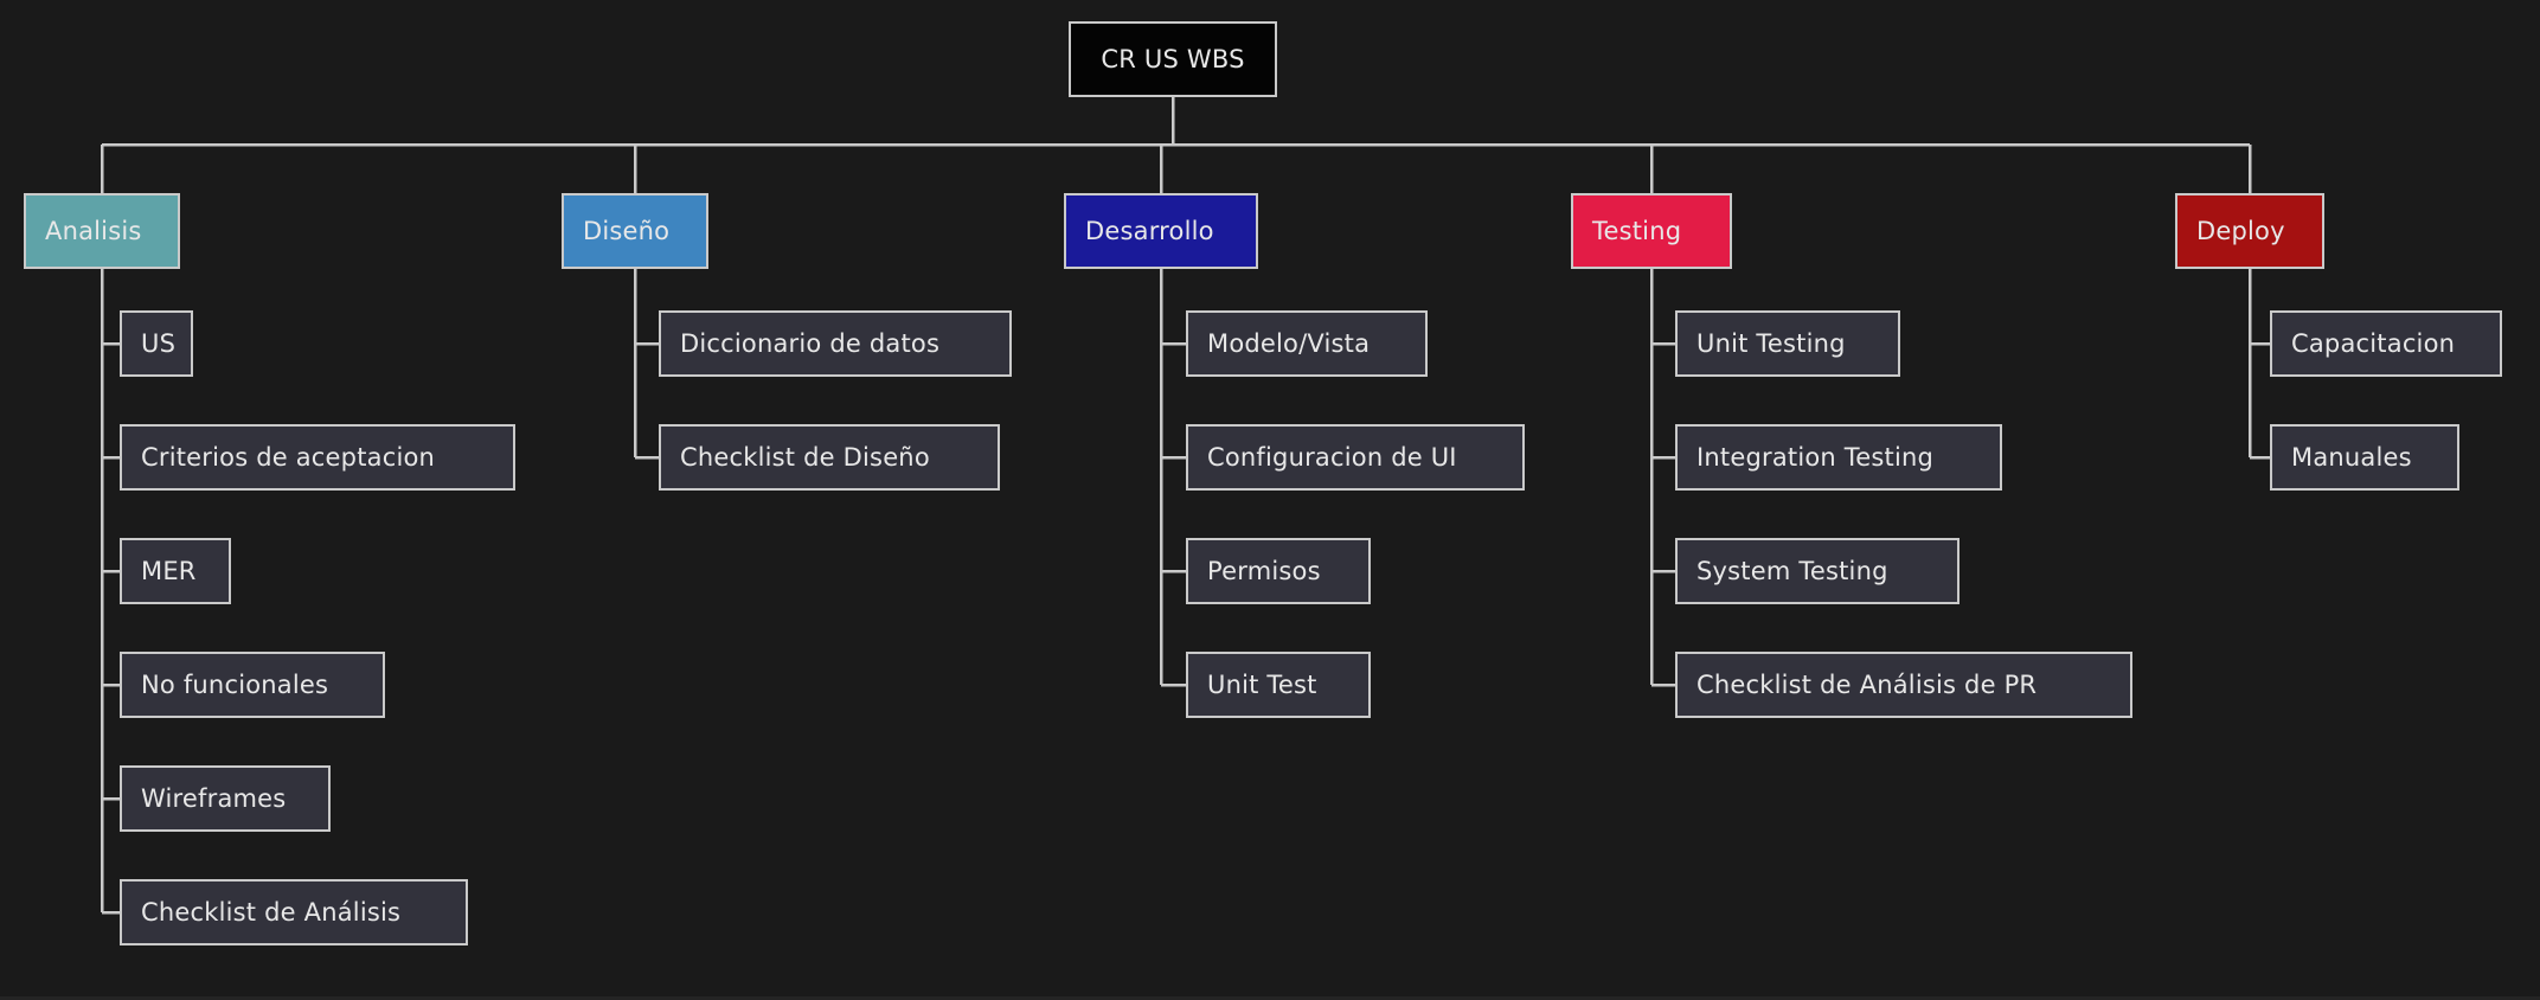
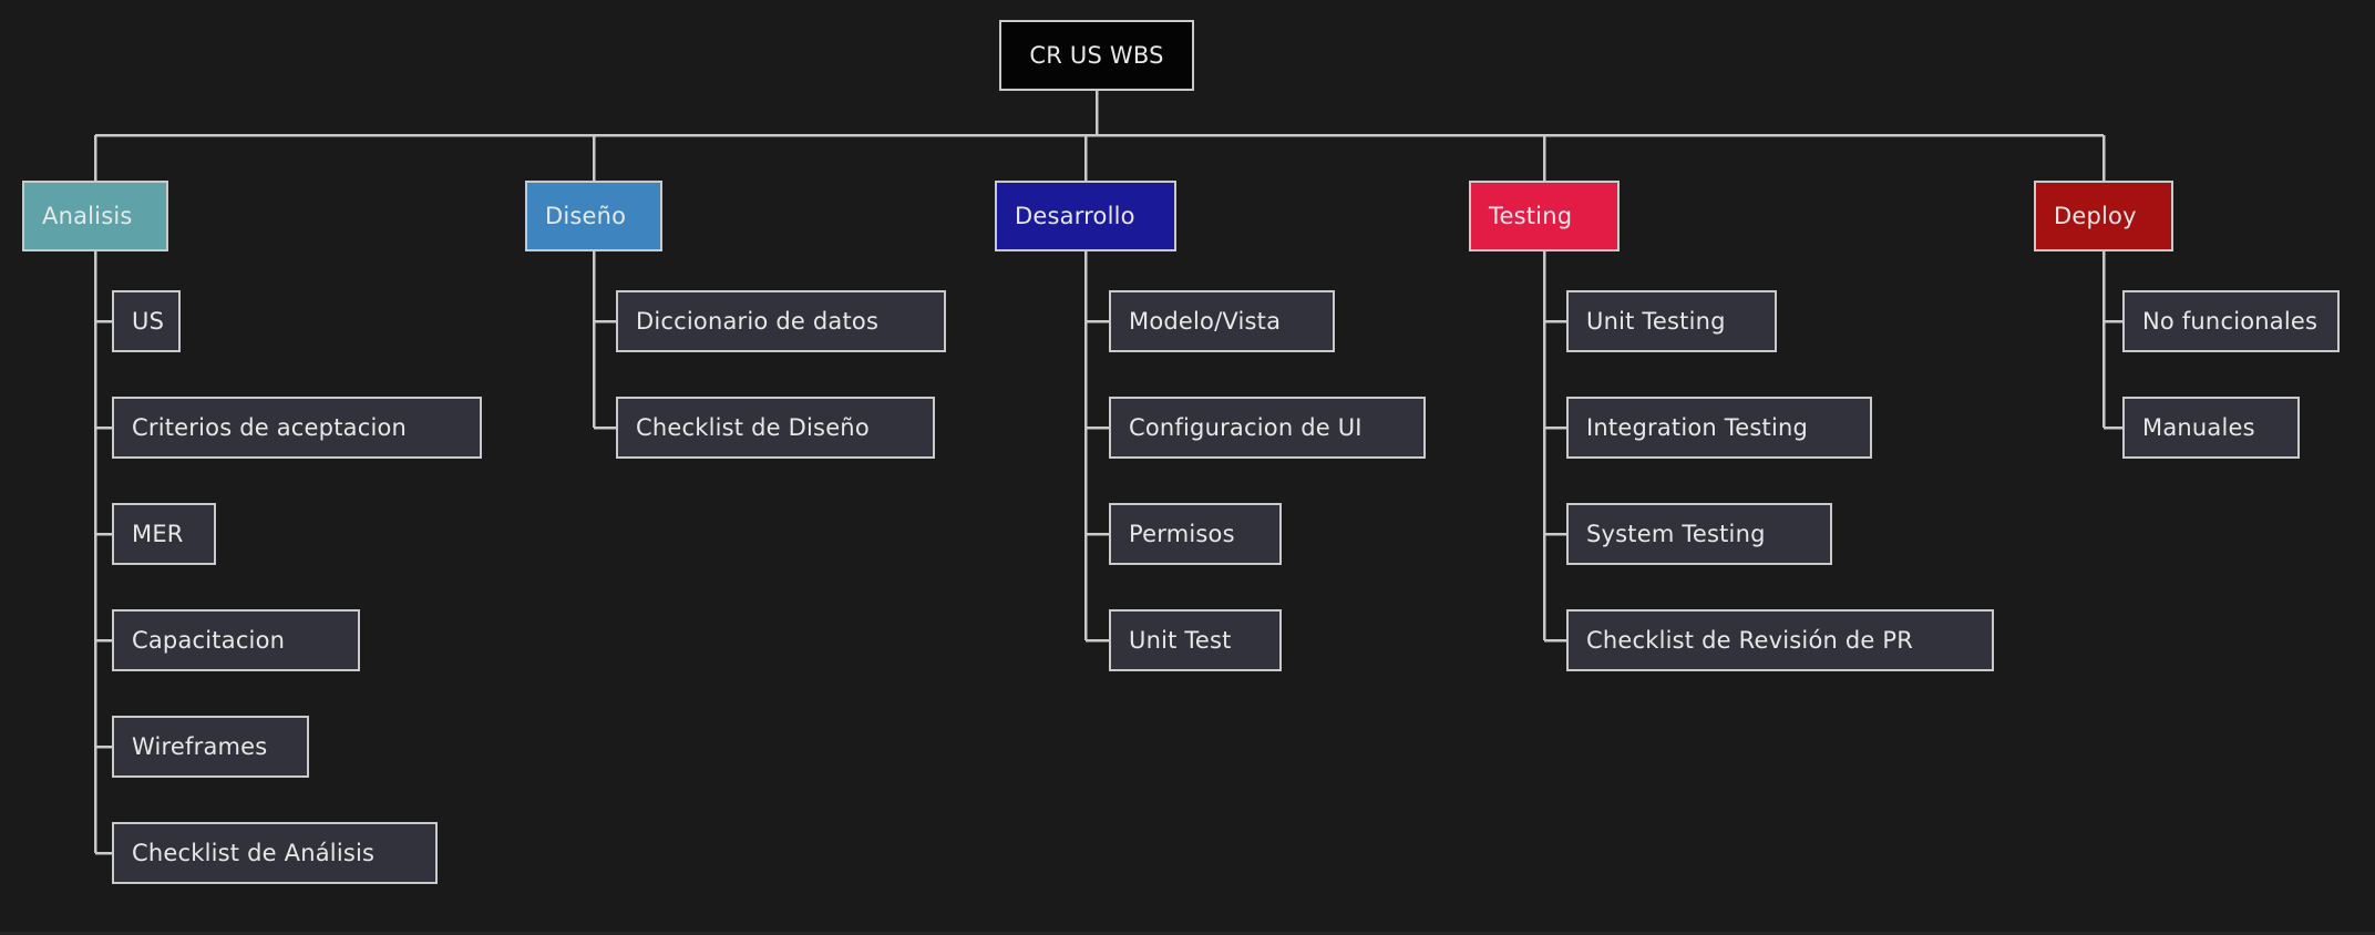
  CR US WBS
  Analisis
  US
  Criterios de aceptacion
  MER
- No funcionales
+ Capacitacion
  Wireframes
  Checklist de Análisis
  Diseño
  Diccionario de datos
  Checklist de Diseño
  Desarrollo
  Modelo/Vista
  Configuracion de UI
  Permisos
  Unit Test
  Testing
  Unit Testing
  Integration Testing
  System Testing
- Checklist de Análisis de PR
+ Checklist de Revisión de PR
  Deploy
- Capacitacion
+ No funcionales
  Manuales
